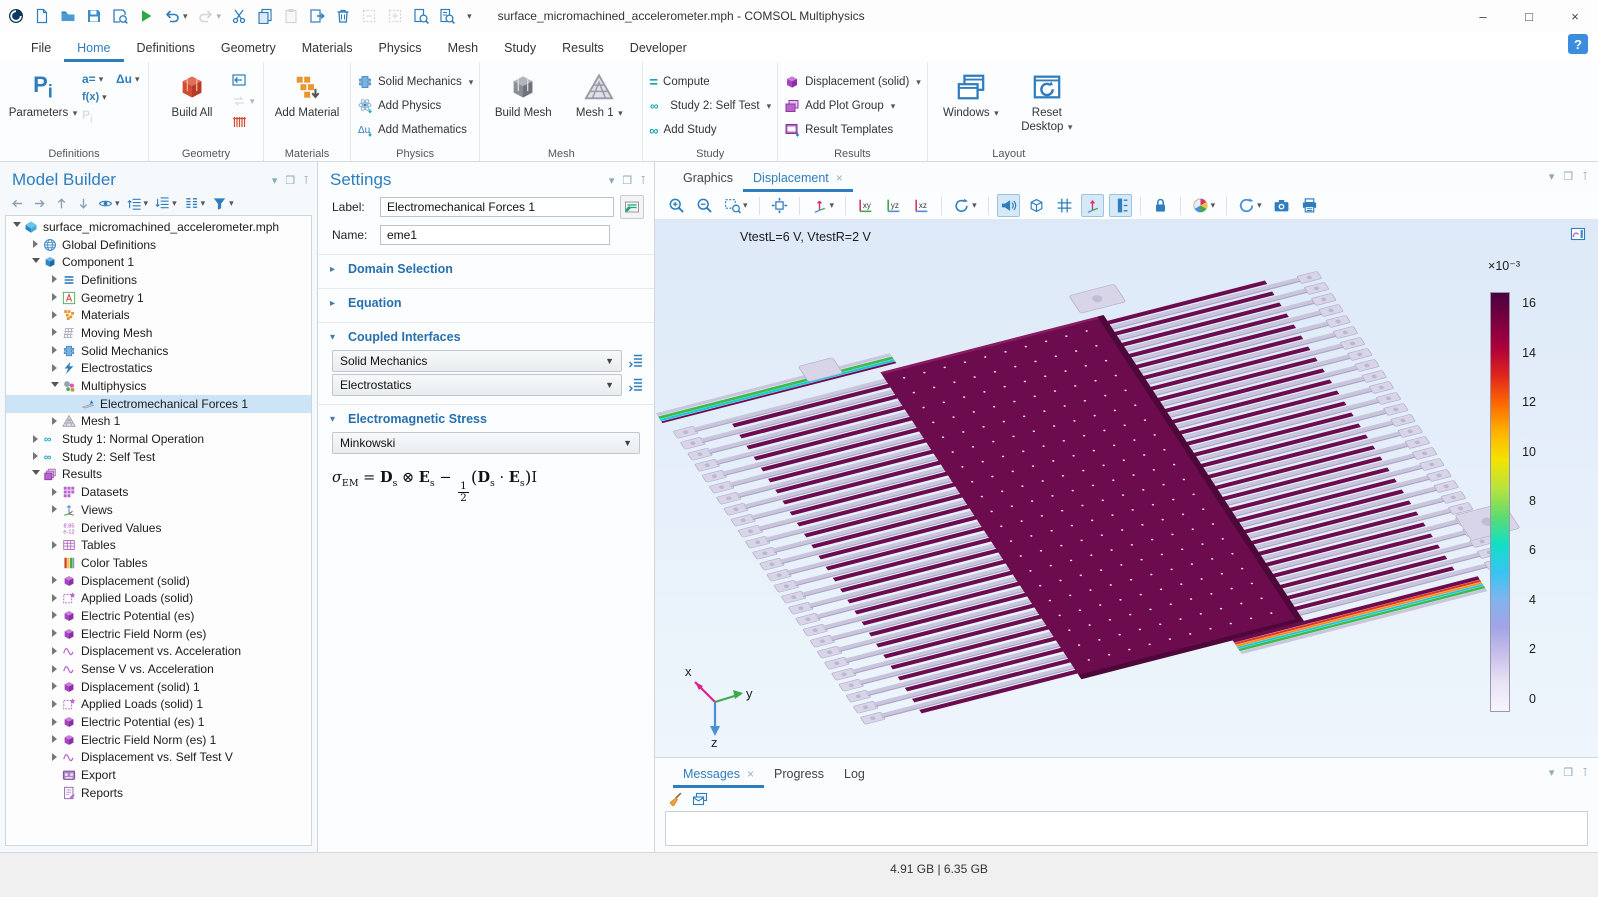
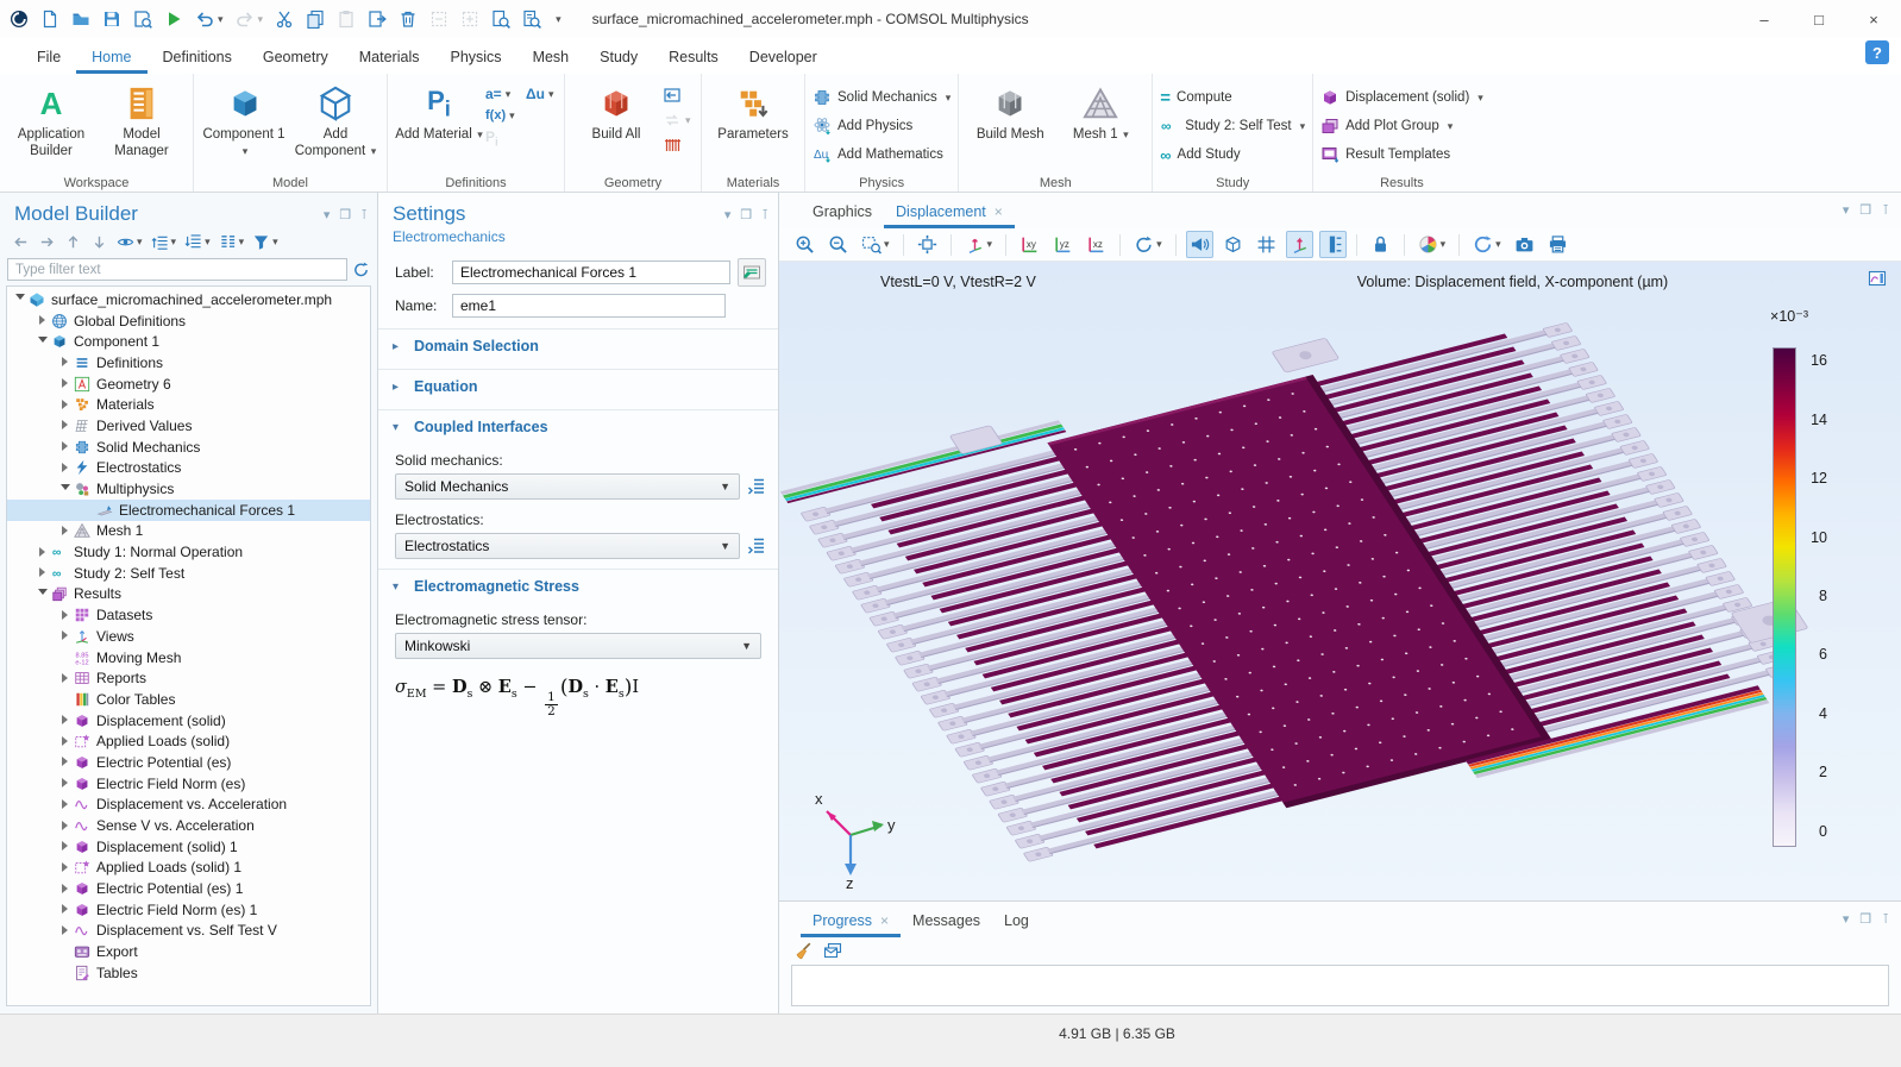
  ▾
  ▾
  ▾
  surface_micromachined_accelerometer.mph - COMSOL Multiphysics
  –
  □
  ×
  File
  Home
  Definitions
  Geometry
  Materials
  Physics
  Mesh
  Study
  Results
  Developer
  ?
+ A
+ Application Builder
+ Model Manager
+ Workspace
+ Component 1 ▾
+ Add Component ▾
+ Model
  Pi
- Parameters ▾
+ Add Material ▾
  a=
  ▾
  Δu
  ▾
  f(x)
  ▾
  Pi
  Definitions
  Build All
  ▾
  Geometry
- Add Material
+ Parameters
  Materials
  Solid Mechanics
  ▾
  Add Physics
  Δu
  Add Mathematics
  Physics
  Build Mesh
  Mesh 1 ▾
  Mesh
  =
  Compute
  ∞
  Study 2: Self Test
  ▾
  ∞
  Add Study
  Study
  Displacement (solid)
  ▾
  Add Plot Group
  ▾
  Result Templates
  Results
- Windows ▾
- Reset Desktop ▾
- Layout
  Model Builder
  ▾
  ❒
  ⊺
  ▾
  ▾
  ▾
  ▾
  ▾
+ Type filter text
  surface_micromachined_accelerometer.mph
  Global Definitions
  Component 1
  Definitions
- Geometry 1
+ Geometry 6
  Materials
- Moving Mesh
+ Derived Values
  Solid Mechanics
  Electrostatics
  Multiphysics
  Electromechanical Forces 1
  Mesh 1
  ∞
  Study 1: Normal Operation
  ∞
  Study 2: Self Test
  Results
  Datasets
  Views
- Derived Values
+ Moving Mesh
- Tables
+ Reports
  Color Tables
  Displacement (solid)
  Applied Loads (solid)
  Electric Potential (es)
  Electric Field Norm (es)
  Displacement vs. Acceleration
  Sense V vs. Acceleration
  Displacement (solid) 1
  Applied Loads (solid) 1
  Electric Potential (es) 1
  Electric Field Norm (es) 1
  Displacement vs. Self Test V
  Export
- Reports
+ Tables
  Settings
  ▾
  ❒
  ⊺
+ Electromechanics
  Label:
  Electromechanical Forces 1
  Name:
  eme1
  ▸
  Domain Selection
  ▸
  Equation
  ▾
  Coupled Interfaces
+ Solid mechanics:
  Solid Mechanics
  ▼
+ Electrostatics:
  Electrostatics
  ▼
  ▾
  Electromagnetic Stress
+ Electromagnetic stress tensor:
  Minkowski
  ▼
  σEM = Ds ⊗ Es −
  1
  2
  (Ds · Es)I
  Graphics
  Displacement
  ×
  ▾
  ❒
  ⊺
  ▾
  ▾
  xy
  yz
  xz
  ▾
  ▾
  ▾
- VtestL=6 V, VtestR=2 V
+ VtestL=0 V, VtestR=2 V
+ Volume: Displacement field, X-component (µm)
  ×10⁻³
  x
  y
  z
  16
  14
  12
  10
  8
  6
  4
  2
  0
- Messages
+ Progress
  ×
- Progress
+ Messages
  Log
  ▾
  ❒
  ⊺
  4.91 GB | 6.35 GB
